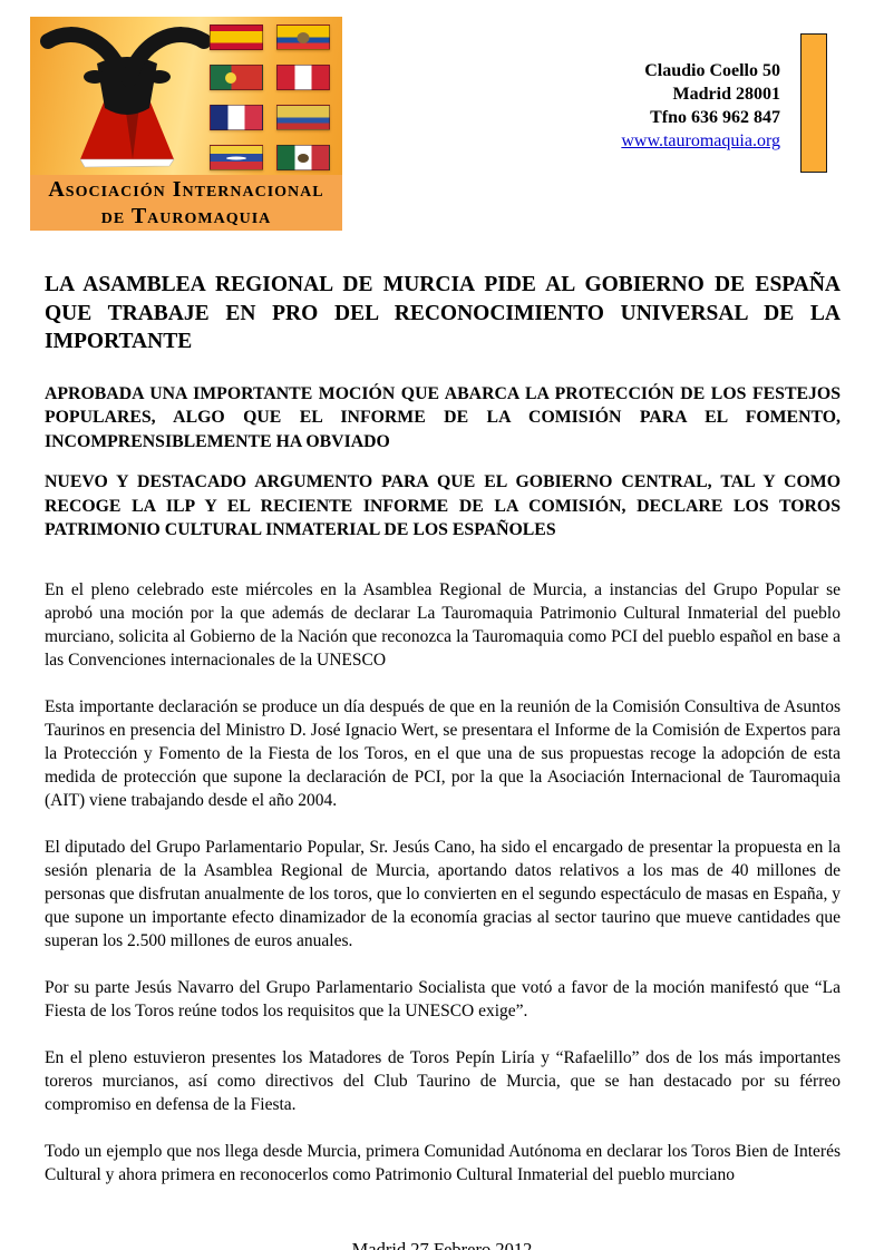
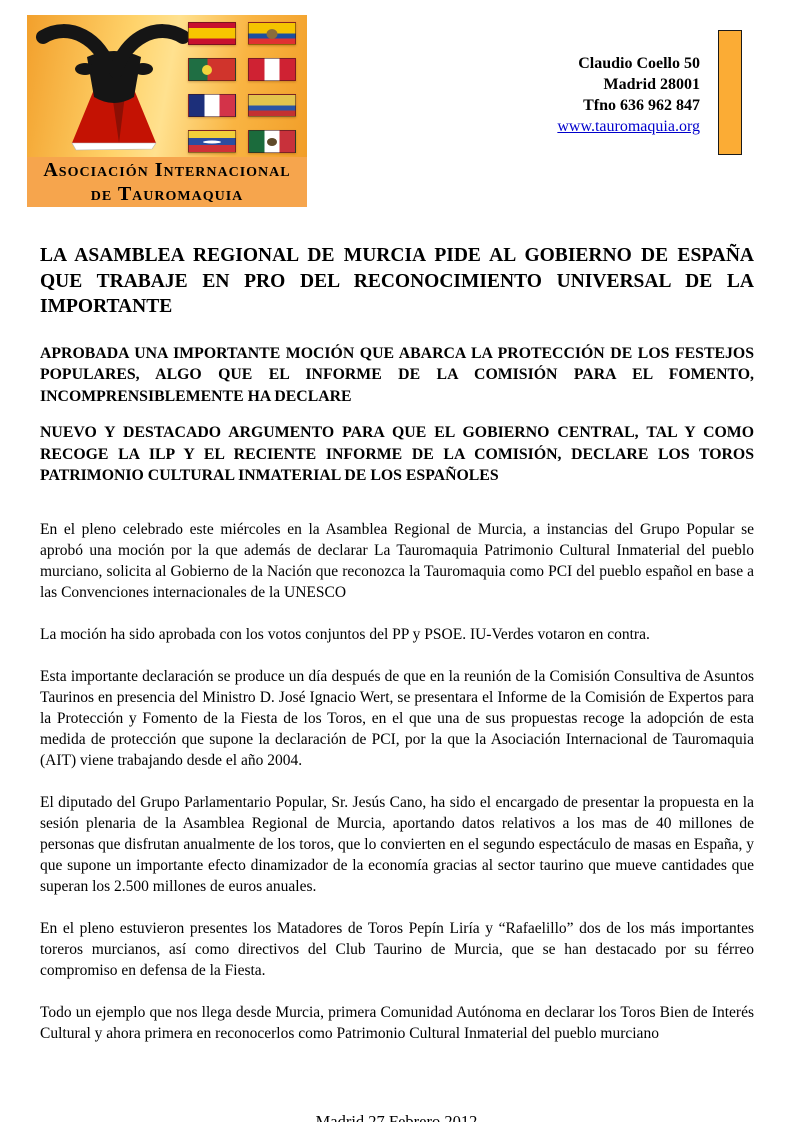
  Asociación Internacional
  de Tauromaquia
  Claudio Coello 50
  Madrid 28001
  Tfno 636 962 847
  www.tauromaquia.org
  LA ASAMBLEA REGIONAL DE MURCIA PIDE AL GOBIERNO DE ESPAÑA QUE TRABAJE EN PRO DEL RECONOCIMIENTO UNIVERSAL DE LA IMPORTANTE
- APROBADA UNA IMPORTANTE MOCIÓN QUE ABARCA LA PROTECCIÓN DE LOS FESTEJOS POPULARES, ALGO QUE EL INFORME DE LA COMISIÓN PARA EL FOMENTO, INCOMPRENSIBLEMENTE HA OBVIADO
+ APROBADA UNA IMPORTANTE MOCIÓN QUE ABARCA LA PROTECCIÓN DE LOS FESTEJOS POPULARES, ALGO QUE EL INFORME DE LA COMISIÓN PARA EL FOMENTO, INCOMPRENSIBLEMENTE HA DECLARE
  NUEVO Y DESTACADO ARGUMENTO PARA QUE EL GOBIERNO CENTRAL, TAL Y COMO RECOGE LA ILP Y EL RECIENTE INFORME DE LA COMISIÓN, DECLARE LOS TOROS PATRIMONIO CULTURAL INMATERIAL DE LOS ESPAÑOLES
  En el pleno celebrado este miércoles en la Asamblea Regional de Murcia, a instancias del Grupo Popular se aprobó una moción por la que además de declarar La Tauromaquia Patrimonio Cultural Inmaterial del pueblo murciano, solicita al Gobierno de la Nación que reconozca la Tauromaquia como PCI del pueblo español en base a las Convenciones internacionales de la UNESCO
+ La moción ha sido aprobada con los votos conjuntos del PP y PSOE. IU-Verdes votaron en contra.
  Esta importante declaración se produce un día después de que en la reunión de la Comisión Consultiva de Asuntos Taurinos en presencia del Ministro D. José Ignacio Wert, se presentara el Informe de la Comisión de Expertos para la Protección y Fomento de la Fiesta de los Toros, en el que una de sus propuestas recoge la adopción de esta medida de protección que supone la declaración de PCI, por la que la Asociación Internacional de Tauromaquia (AIT) viene trabajando desde el año 2004.
  El diputado del Grupo Parlamentario Popular, Sr. Jesús Cano, ha sido el encargado de presentar la propuesta en la sesión plenaria de la Asamblea Regional de Murcia, aportando datos relativos a los mas de 40 millones de personas que disfrutan anualmente de los toros, que lo convierten en el segundo espectáculo de masas en España, y que supone un importante efecto dinamizador de la economía gracias al sector taurino que mueve cantidades que superan los 2.500 millones de euros anuales.
- Por su parte Jesús Navarro del Grupo Parlamentario Socialista que votó a favor de la moción manifestó que “La Fiesta de los Toros reúne todos los requisitos que la UNESCO exige”.
  En el pleno estuvieron presentes los Matadores de Toros Pepín Liría y “Rafaelillo” dos de los más importantes toreros murcianos, así como directivos del Club Taurino de Murcia, que se han destacado por su férreo compromiso en defensa de la Fiesta.
  Todo un ejemplo que nos llega desde Murcia, primera Comunidad Autónoma en declarar los Toros Bien de Interés Cultural y ahora primera en reconocerlos como Patrimonio Cultural Inmaterial del pueblo murciano
